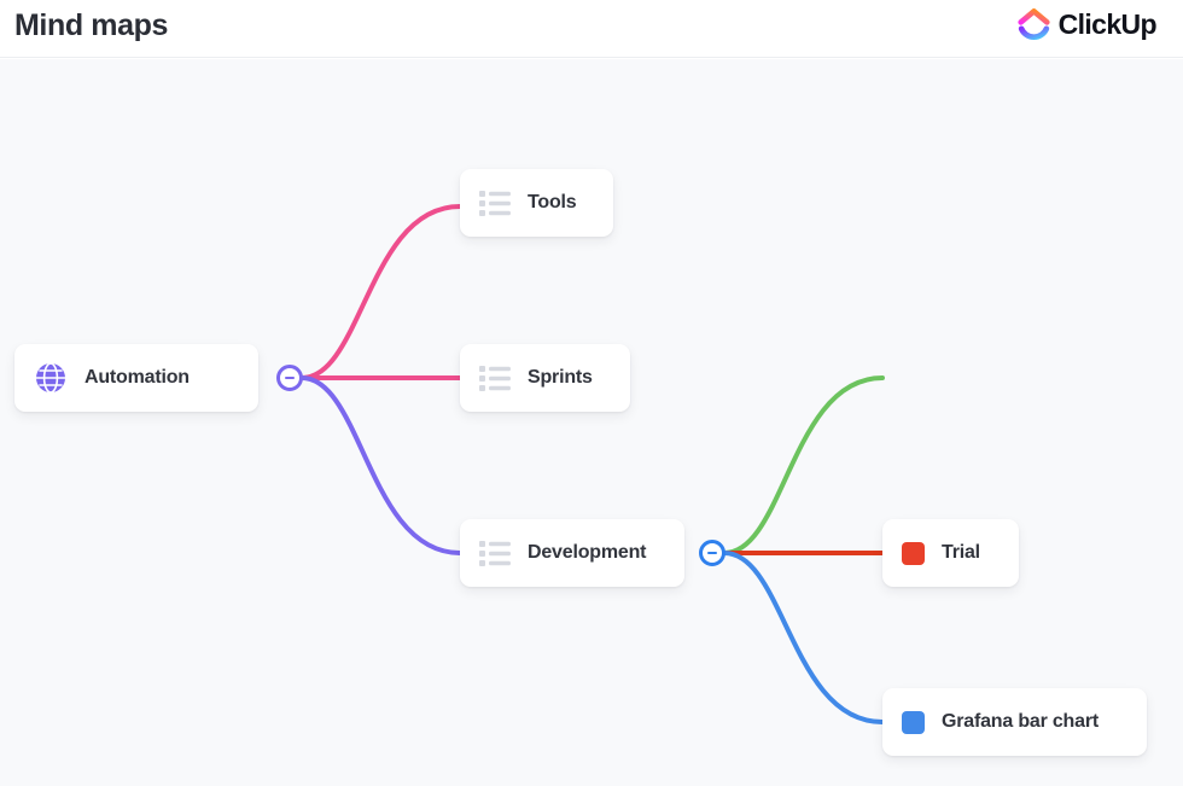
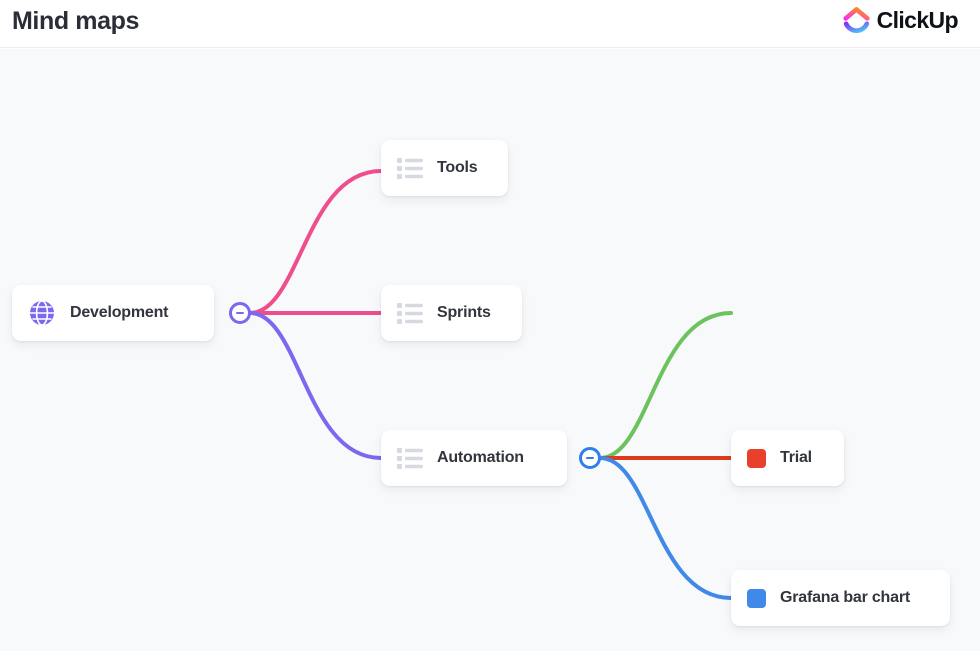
  Mind maps
  ClickUp
- Automation
+ Development
  Tools
  Sprints
- Development
+ Automation
  Trial
  Grafana bar chart
